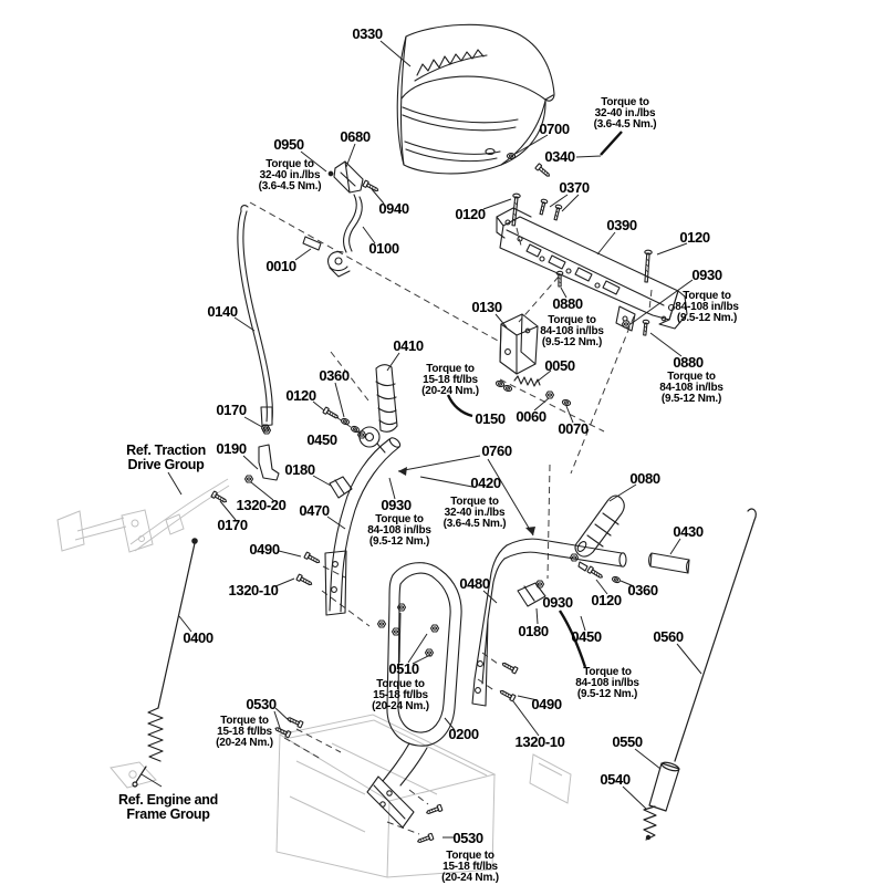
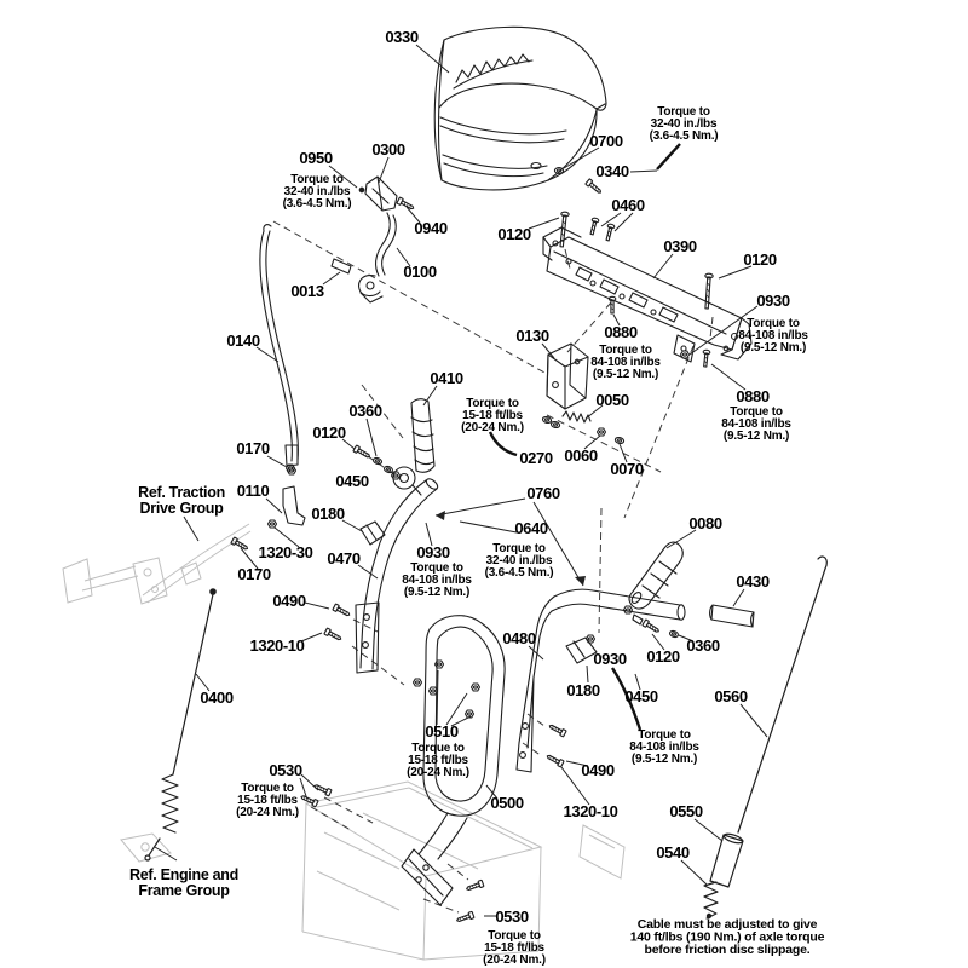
  0330
- 0680
+ 0300
  0950
  0700
  0340
- 0370
+ 0460
  0120
  0390
  0120
  0940
  0100
- 0010
+ 0013
  0930
  0880
  0140
  0130
  0410
  0360
  0050
  0880
  0120
  0170
- 0150
+ 0270
  0060
  0070
- 0190
+ 0110
  0760
- 0420
+ 0640
  0180
- 1320-20
+ 1320-30
  0080
  0470
  0930
  0450
  0430
  0170
  0490
  0360
  1320-10
  0480
  0120
  0400
  0930
  0180
  0450
  0560
  0510
  0490
  0530
  1320-10
- 0200
+ 0500
  0550
  0540
  0530
  Torque to 32-40 in./lbs (3.6-4.5 Nm.)
  Torque to 32-40 in./lbs (3.6-4.5 Nm.)
  Torque to 84-108 in/lbs (9.5-12 Nm.)
  Torque to 84-108 in/lbs (9.5-12 Nm.)
  Torque to 84-108 in/lbs (9.5-12 Nm.)
  Torque to 15-18 ft/lbs (20-24 Nm.)
  Torque to 32-40 in./lbs (3.6-4.5 Nm.)
  Torque to 84-108 in/lbs (9.5-12 Nm.)
  Torque to 84-108 in/lbs (9.5-12 Nm.)
  Torque to 15-18 ft/lbs (20-24 Nm.)
  Torque to 15-18 ft/lbs (20-24 Nm.)
  Torque to 15-18 ft/lbs (20-24 Nm.)
  Ref. Traction Drive Group
  Ref. Engine and Frame Group
+ Cable must be adjusted to give 140 ft/lbs (190 Nm.) of axle torque before friction disc slippage.
